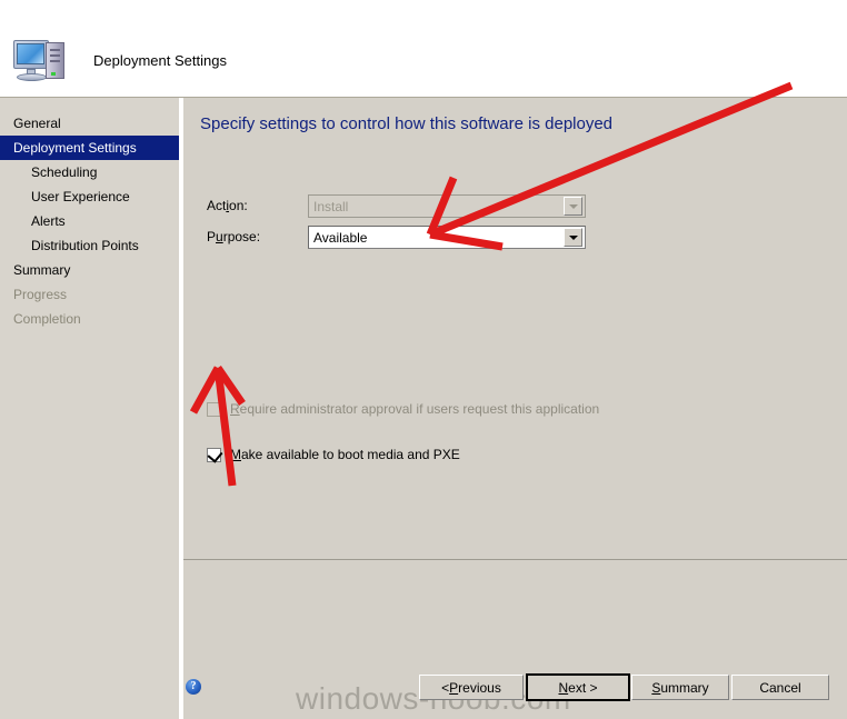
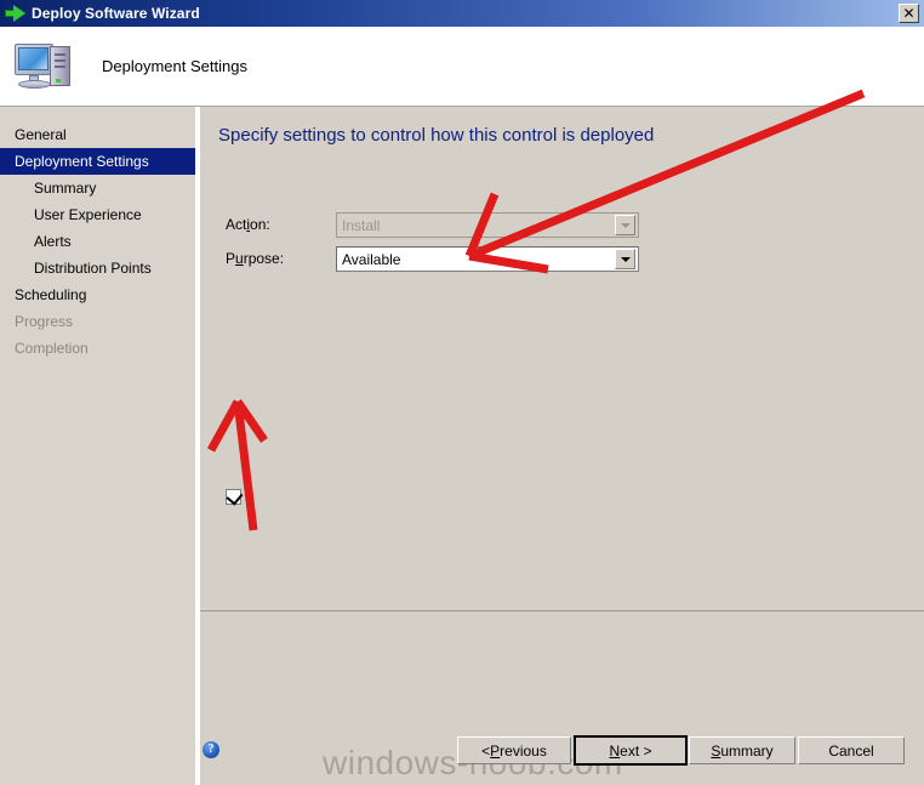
+ Deploy Software Wizard
+ ✕
  Deployment Settings
  General
  Deployment Settings
- Scheduling
+ Summary
  User Experience
  Alerts
  Distribution Points
- Summary
+ Scheduling
  Progress
  Completion
- Specify settings to control how this software is deployed
+ Specify settings to control how this control is deployed
  Action:
  Install
  Purpose:
  Available
- Require administrator approval if users request this application
- Make available to boot media and PXE
  ?
  <
  P
  revious
  N
  ext >
  S
  ummary
  Cancel
